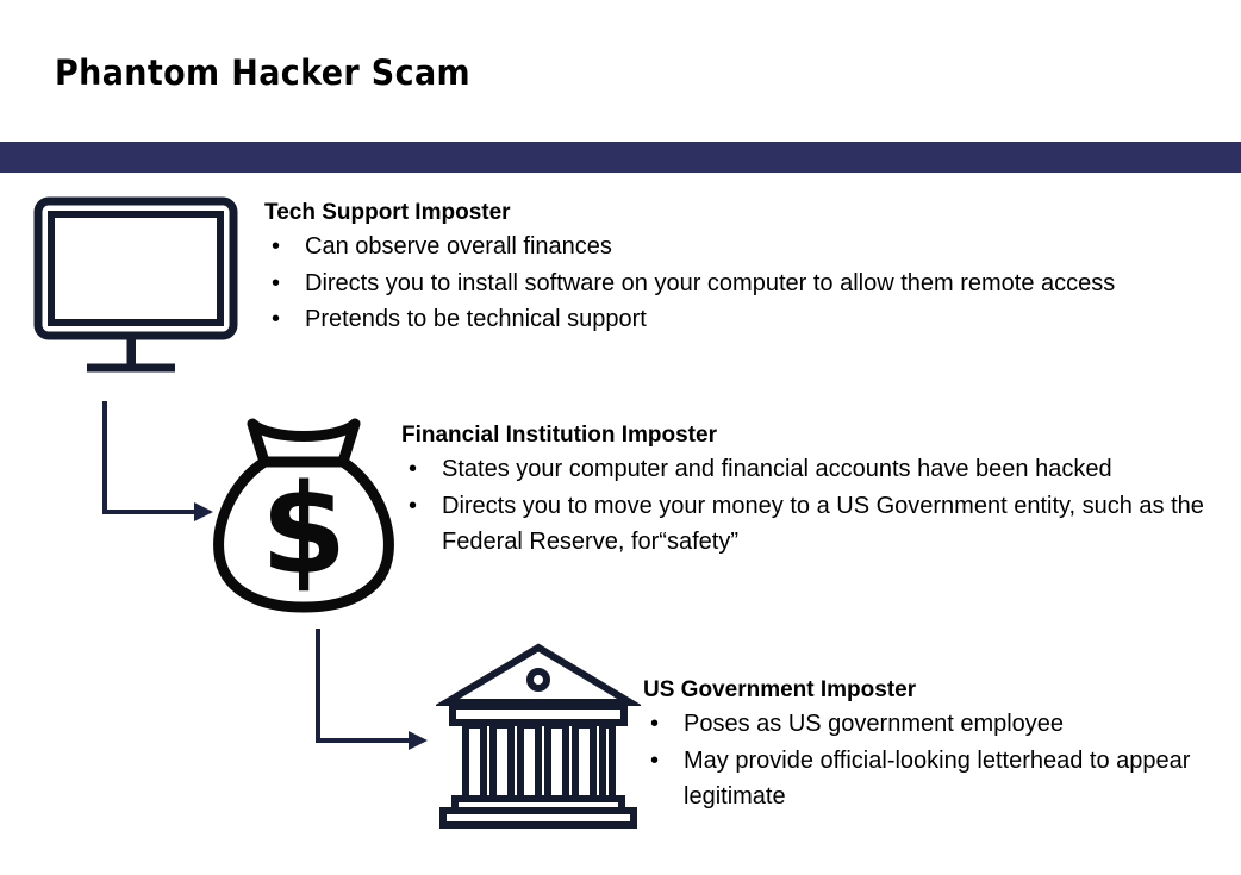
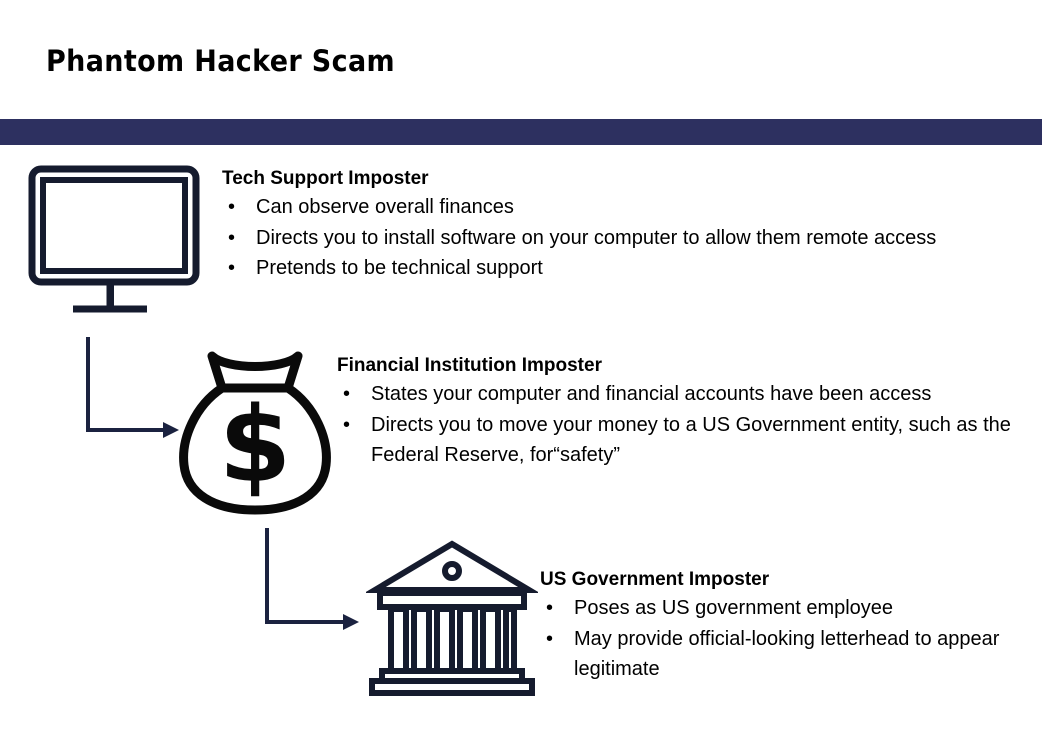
  Phantom Hacker Scam
  $
  Tech Support Imposter
  •
  Can observe overall finances
  •
  Directs you to install software on your computer to allow them remote access
  •
  Pretends to be technical support
  Financial Institution Imposter
  •
- States your computer and financial accounts have been hacked
+ States your computer and financial accounts have been access
  •
  Directs you to move your money to a US Government entity, such as the Federal Reserve, for“safety”
  US Government Imposter
  •
  Poses as US government employee
  •
  May provide official-looking letterhead to appear legitimate
